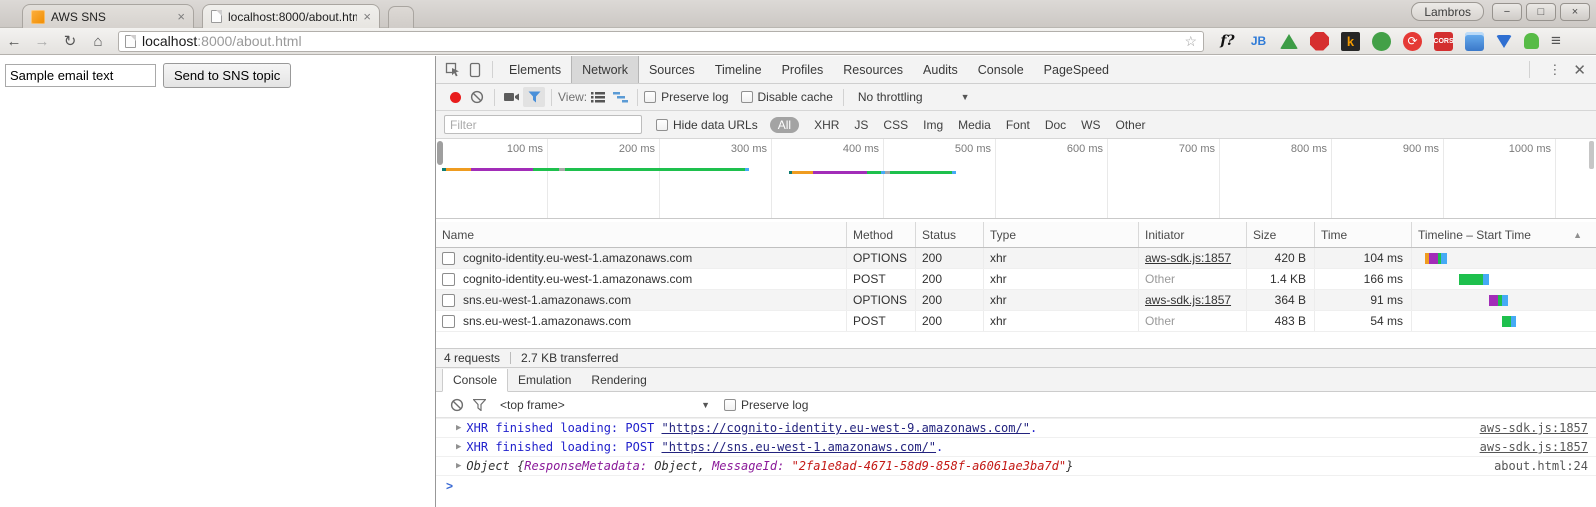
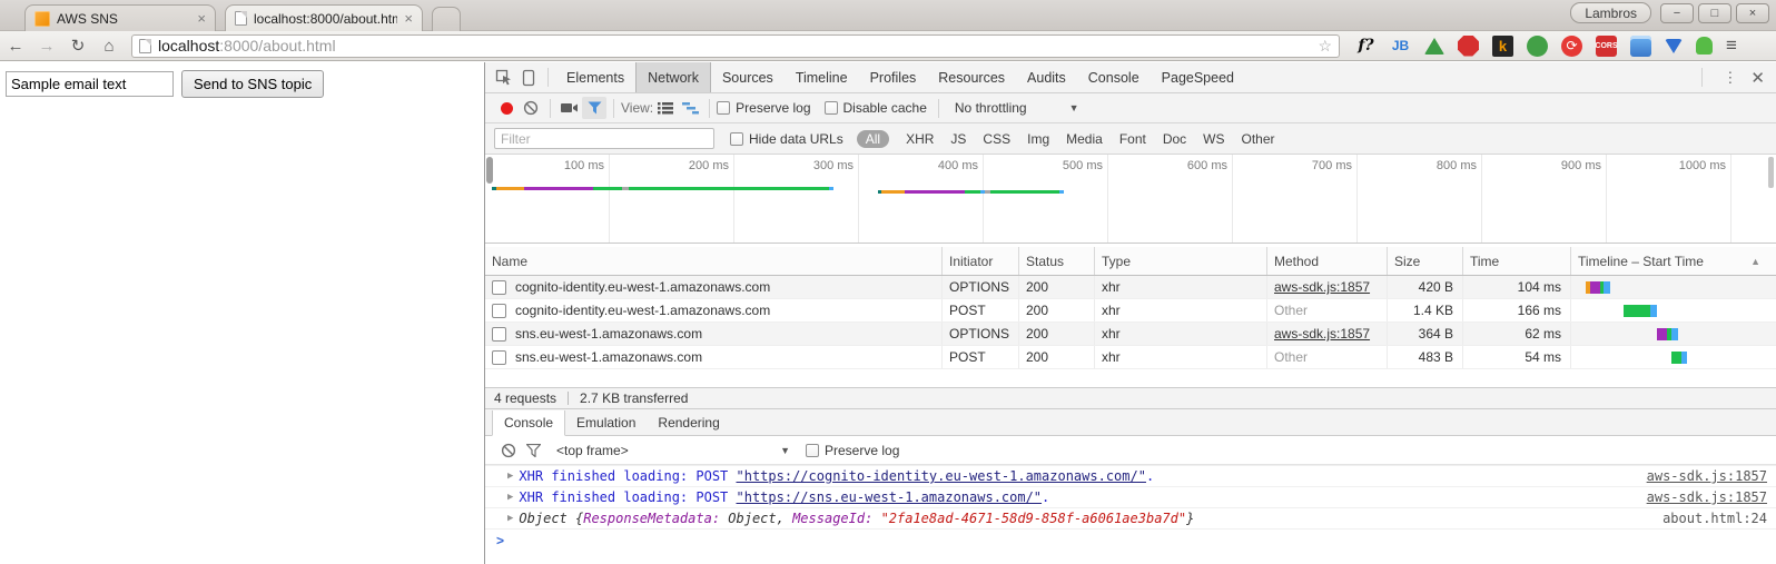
  AWS SNS
  ×
  localhost:8000/about.htm
  ×
  Lambros
  −
  □
  ×
  ←
  →
  ↻
  ⌂
  localhost:8000/about.html
  ☆
  f?
  JB
  k
  ⟳
  ≡
  Sample email text
  Send to SNS topic
  Elements
  Network
  Sources
  Timeline
  Profiles
  Resources
  Audits
  Console
  PageSpeed
  ⋮
  ✕
  View:
  Preserve log
  Disable cache
  No throttling
  ▼
  Filter
  Hide data URLs
  All
  XHR
  JS
  CSS
  Img
  Media
  Font
  Doc
  WS
  Other
  100 ms
  200 ms
  300 ms
  400 ms
  500 ms
  600 ms
  700 ms
  800 ms
  900 ms
  1000 ms
  Name
- Method
+ Initiator
  Status
  Type
- Initiator
+ Method
  Size
  Time
  Timeline – Start Time
  ▲
  cognito-identity.eu-west-1.amazonaws.com
  OPTIONS
  200
  xhr
  aws-sdk.js:1857
  420 B
  104 ms
  cognito-identity.eu-west-1.amazonaws.com
  POST
  200
  xhr
  Other
  1.4 KB
  166 ms
  sns.eu-west-1.amazonaws.com
  OPTIONS
  200
  xhr
  aws-sdk.js:1857
  364 B
- 91 ms
+ 62 ms
  sns.eu-west-1.amazonaws.com
  POST
  200
  xhr
  Other
  483 B
  54 ms
  4 requests
  2.7 KB transferred
  Console
  Emulation
  Rendering
  <top frame>
  ▼
  Preserve log
  ▶
  XHR finished loading: POST
- "https://cognito-identity.eu-west-9.amazonaws.com/"
+ "https://cognito-identity.eu-west-1.amazonaws.com/"
  .
  aws-sdk.js:1857
  ▶
  XHR finished loading: POST
  "https://sns.eu-west-1.amazonaws.com/"
  .
  aws-sdk.js:1857
  ▶
  Object {
  ResponseMetadata:
  Object,
  MessageId:
  "2fa1e8ad-4671-58d9-858f-a6061ae3ba7d"
  }
  about.html:24
  >
